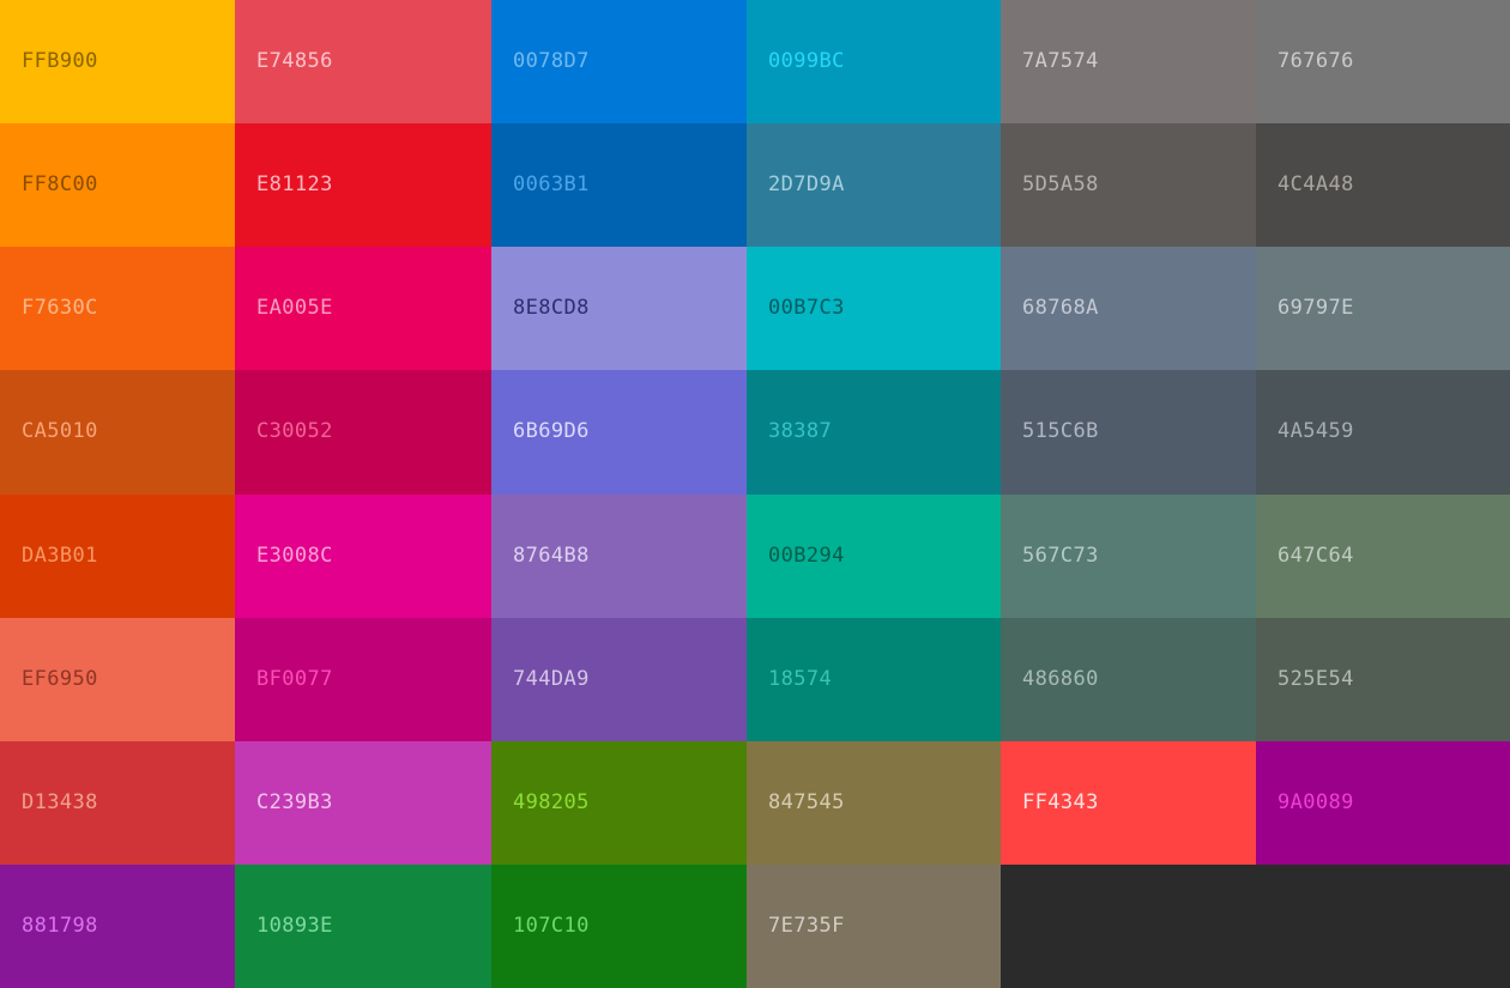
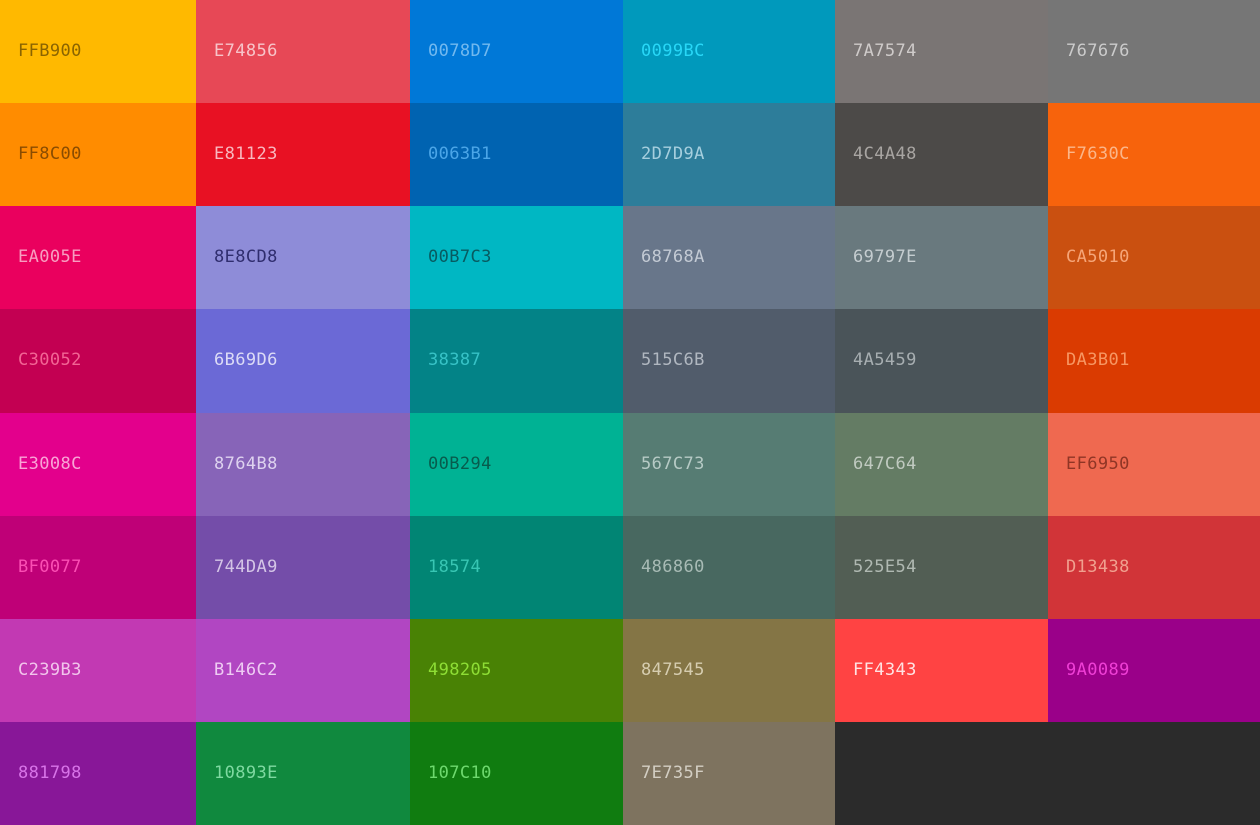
  FFB900
  E74856
  0078D7
  0099BC
  7A7574
  767676
  FF8C00
  E81123
  0063B1
  2D7D9A
- 5D5A58
  4C4A48
  F7630C
  EA005E
  8E8CD8
  00B7C3
  68768A
  69797E
  CA5010
  C30052
  6B69D6
  38387
  515C6B
  4A5459
  DA3B01
  E3008C
  8764B8
  00B294
  567C73
  647C64
  EF6950
  BF0077
  744DA9
  18574
  486860
  525E54
  D13438
  C239B3
+ B146C2
  498205
  847545
  FF4343
  9A0089
  881798
  10893E
  107C10
  7E735F
